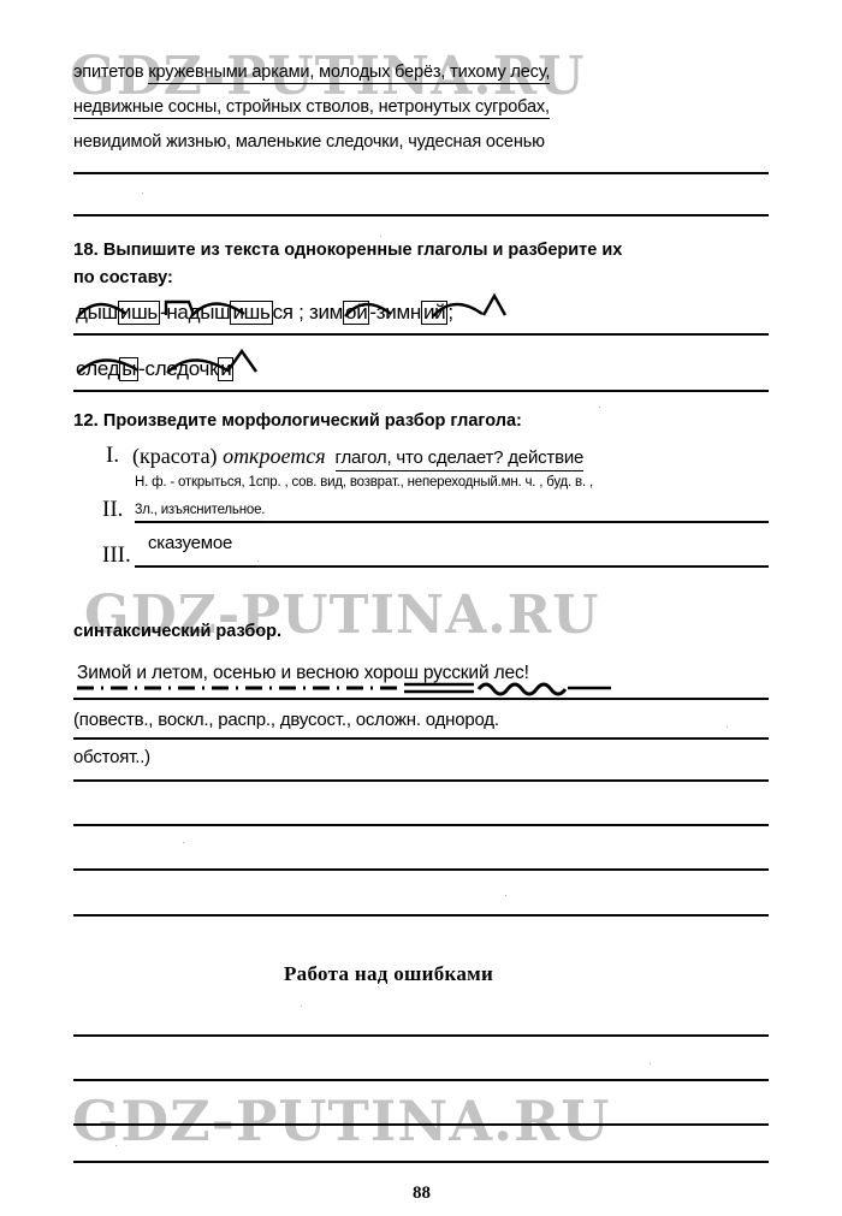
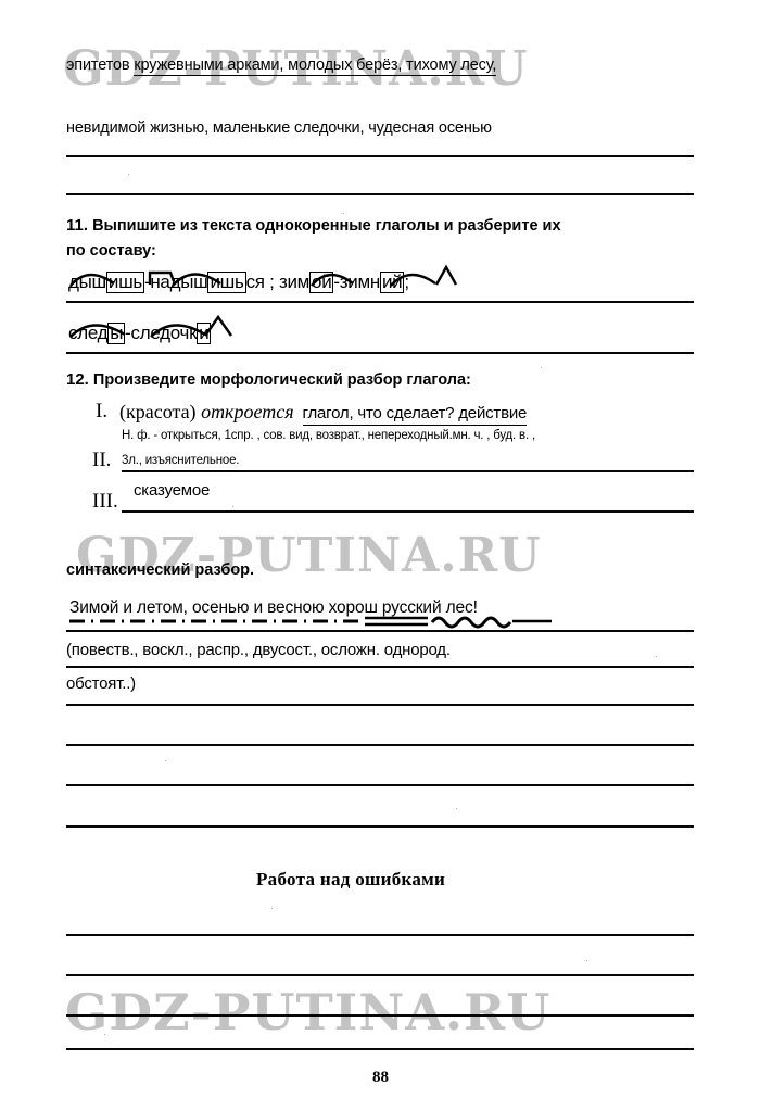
  GDZ-PUTINA.RU
  GDZ-PUTINA.RU
  GDZ-PUTINA.RU
  эпитетов кружевными арками, молодых берёз, тихому лесу,
- недвижные сосны, стройных стволов, нетронутых сугробах,
  невидимой жизнью, маленькие следочки, чудесная осенью
- 18. Выпишите из текста однокоренные глаголы и разберите их
+ 11. Выпишите из текста однокоренные глаголы и разберите их
  по составу:
  ыш шь-на ышишься ; зим й-змний;
  леды-слдочк
  12. Произведите морфологический разбор глагола:
  I.
  (красота) откроется глагол, что сделает? действие
  Н. ф. - открыться, 1спр. , сов. вид, возврат., непереходный.мн. ч. , буд. в. ,
  II.
  3л., изъяснительное.
  сказуемое
  III.
  синтаксический разбор.
  Зимой и летом, осенью и весною хорош русский лес!
  (повеств., воскл., распр., двусост., осложн. однород.
  обстоят..)
  Работа над ошибками
  88
